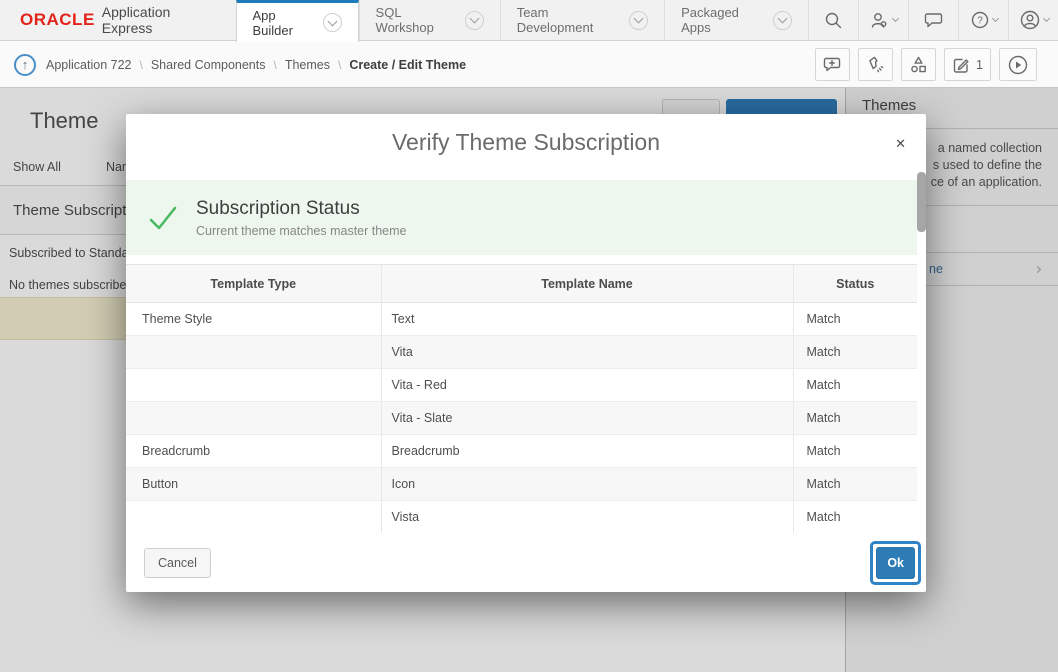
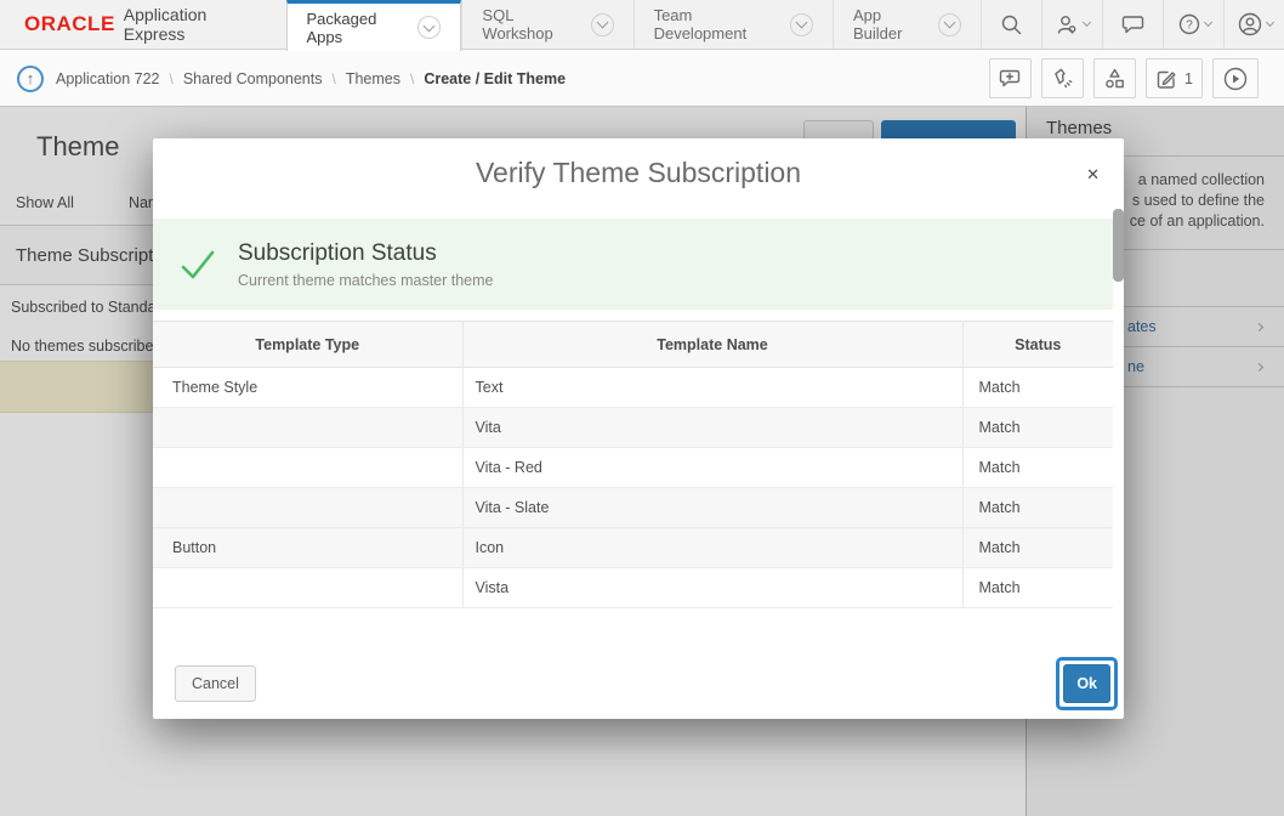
  ORACLE
  Application Express
- App Builder
+ Packaged Apps
  SQL Workshop
  Team Development
- Packaged Apps
+ App Builder
  ?
  ↑
  Application 722
  \
  Shared Components
  \
  Themes
  \
  Create / Edit Theme
  1
  Theme
  Show All
  Theme Subscript
  Subscribed to Stand
  No themes subscribe
  Themes
  a named collection
  s used to define the
  ce of an application.
+ ates
  ne
  Verify Theme Subscription
  ✕
  Subscription Status
  Current theme matches master theme
  Template Type	Template Name	Status
  Theme Style	Text	Match
  	Vita	Match
  	Vita - Red	Match
  	Vita - Slate	Match
- Breadcrumb	Breadcrumb	Match
  Button	Icon	Match
  	Vista	Match
  Cancel
  Ok
